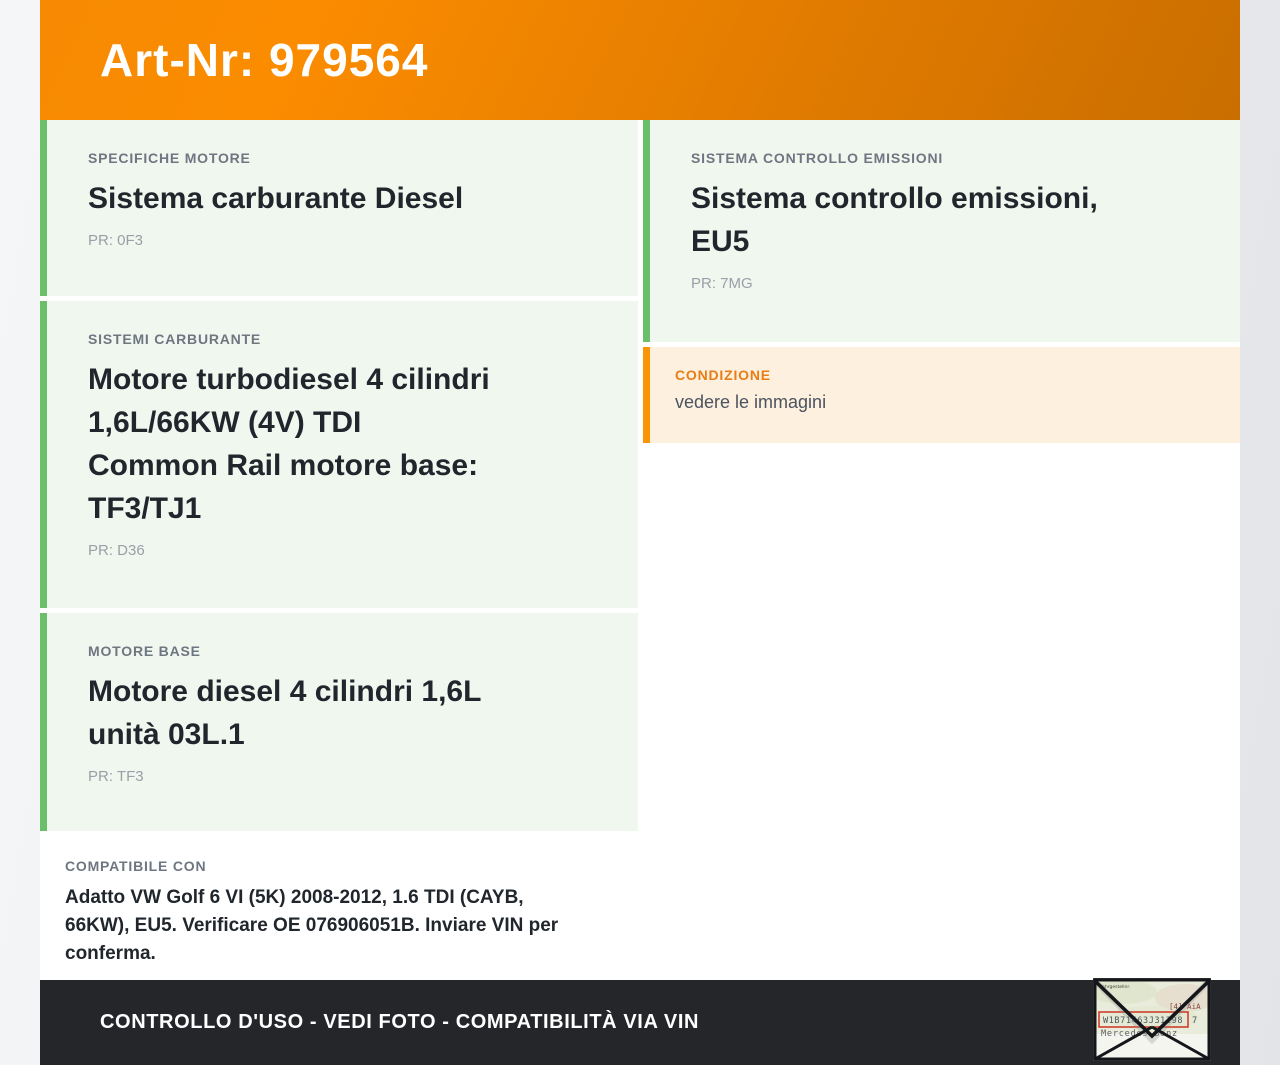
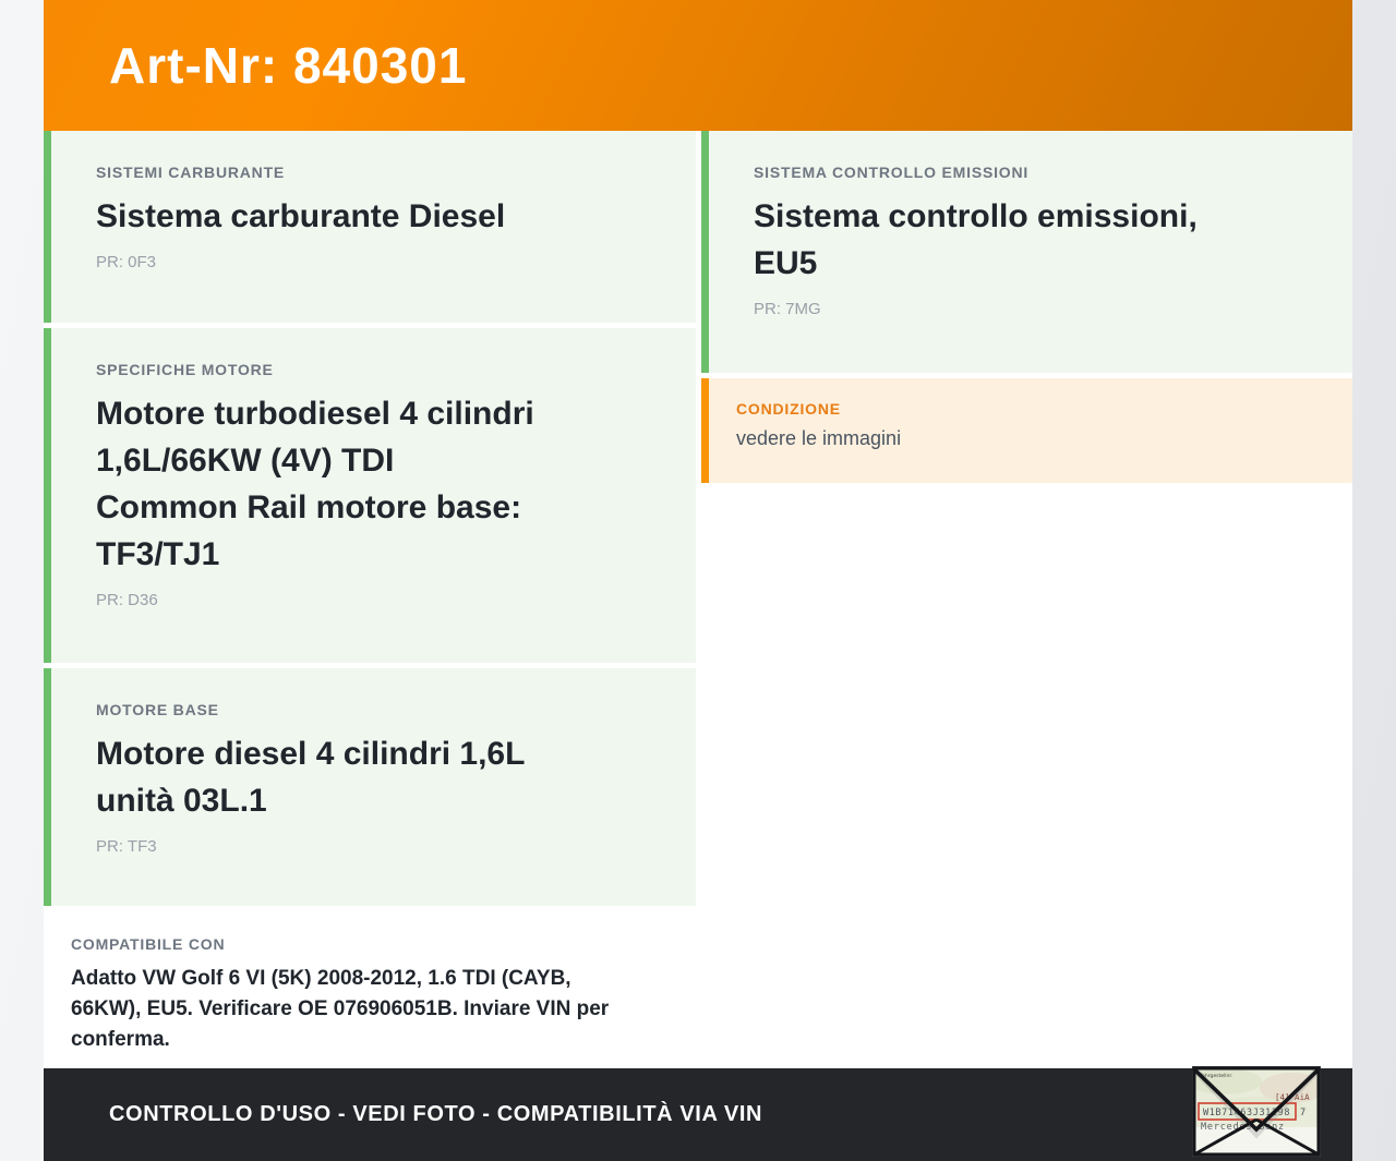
- Art-Nr: 979564
+ Art-Nr: 840301
- SPECIFICHE MOTORE
+ SISTEMI CARBURANTE
  Sistema carburante Diesel
  PR: 0F3
- SISTEMI CARBURANTE
+ SPECIFICHE MOTORE
  Motore turbodiesel 4 cilindri
  1,6L/66KW (4V) TDI
  Common Rail motore base:
  TF3/TJ1
  PR: D36
  MOTORE BASE
  Motore diesel 4 cilindri 1,6L
  unità 03L.1
  PR: TF3
  COMPATIBILE CON
  Adatto VW Golf 6 VI (5K) 2008-2012, 1.6 TDI (CAYB,
  66KW), EU5. Verificare OE 076906051B. Inviare VIN per
  conferma.
  SISTEMA CONTROLLO EMISSIONI
  Sistema controllo emissioni,
  EU5
  PR: 7MG
  CONDIZIONE
  vedere le immagini
  CONTROLLO D'USO - VEDI FOTO - COMPATIBILITÀ VIA VIN
  [4 AiA
  W1B7163J3198
  7
  MercedsBnz
